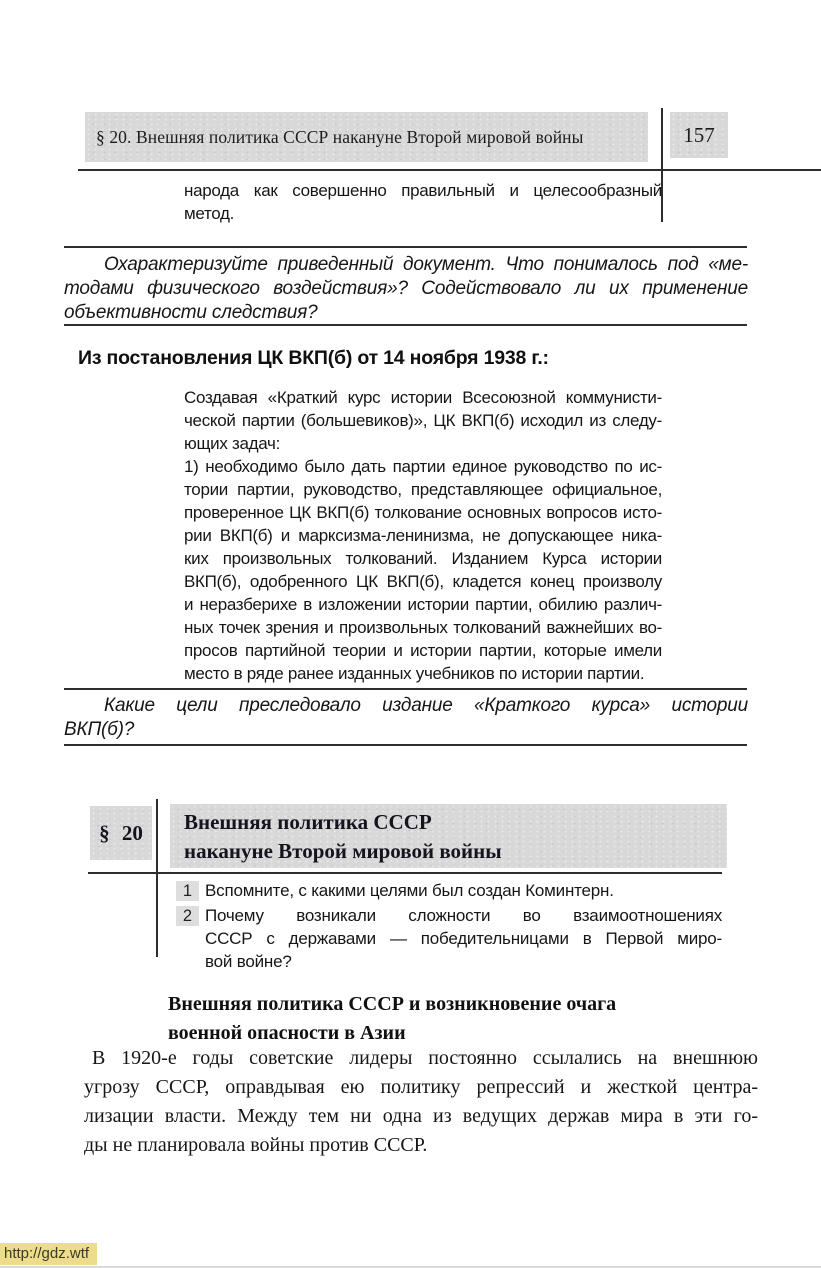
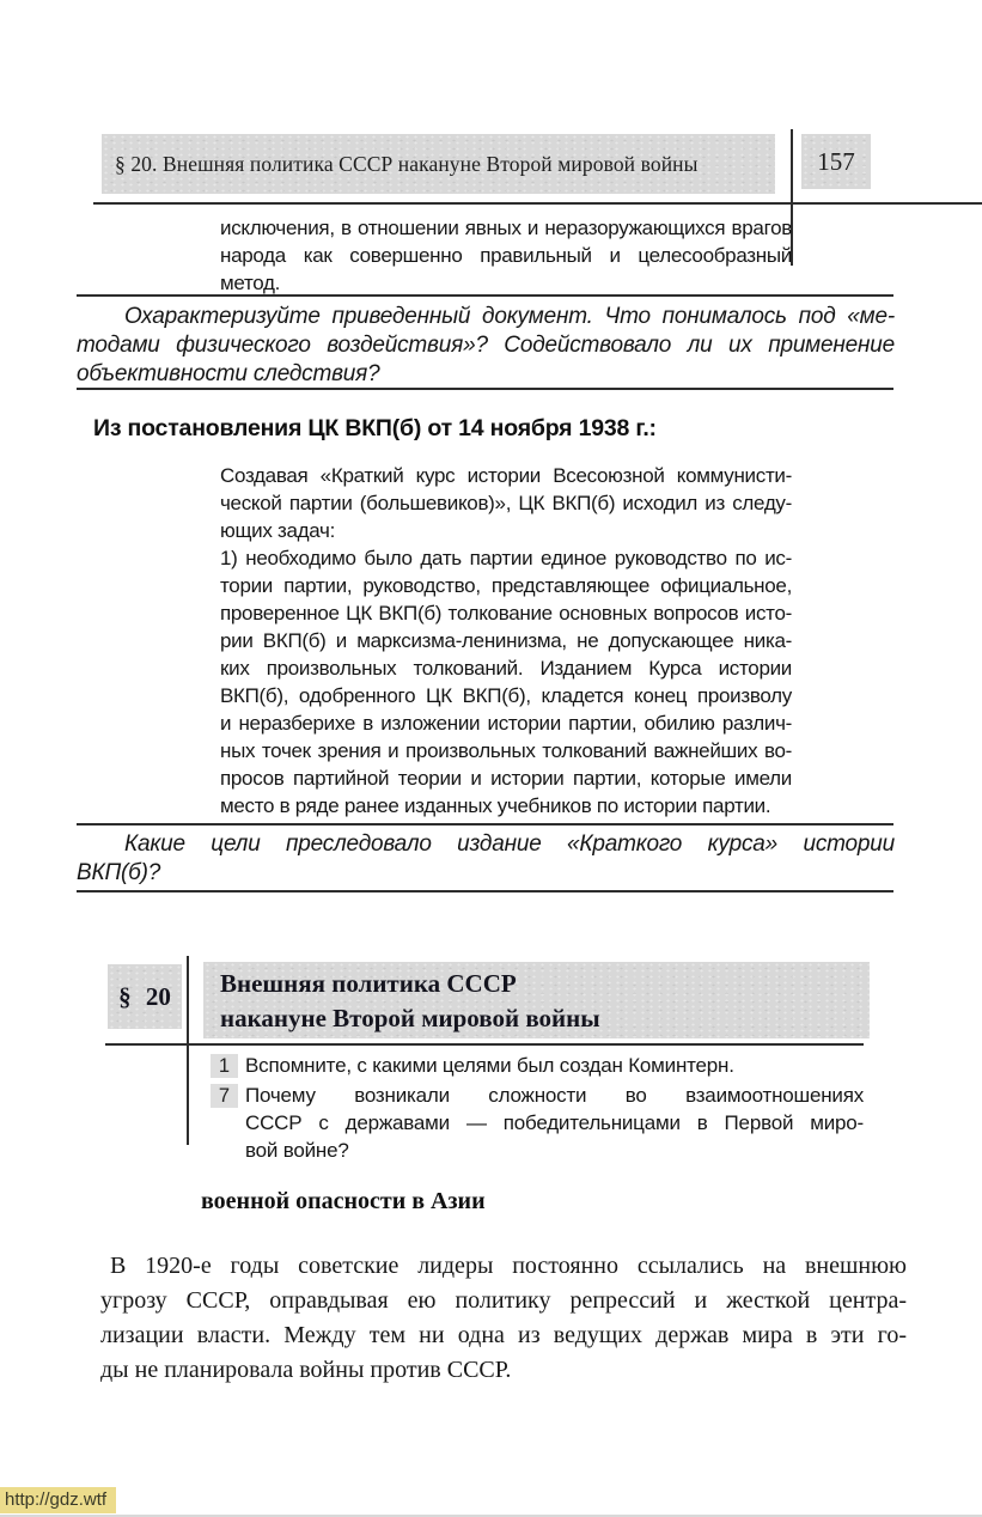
  § 20. Внешняя политика СССР накануне Второй мировой войны
  157
+ исключения, в отношении явных и неразоружающихся врагов
  народа как совершенно правильный и целесообразный метод.
  Охарактеризуйте приведенный документ. Что понималось под «ме-
  тодами физического воздействия»? Содействовало ли их применение
  объективности следствия?
  Из постановления ЦК ВКП(б) от 14 ноября 1938 г.:
  Создавая «Краткий курс истории Всесоюзной коммунисти-
  ческой партии (большевиков)», ЦК ВКП(б) исходил из следу-
  ющих задач:
  1) необходимо было дать партии единое руководство по ис-
  тории партии, руководство, представляющее официальное,
  проверенное ЦК ВКП(б) толкование основных вопросов исто-
  рии ВКП(б) и марксизма-ленинизма, не допускающее ника-
  ких произвольных толкований. Изданием Курса истории
  ВКП(б), одобренного ЦК ВКП(б), кладется конец произволу
  и неразберихе в изложении истории партии, обилию различ-
  ных точек зрения и произвольных толкований важнейших во-
  просов партийной теории и истории партии, которые имели
  место в ряде ранее изданных учебников по истории партии.
  Какие цели преследовало издание «Краткого курса» истории
  ВКП(б)?
  § 20
  Внешняя политика СССР
  накануне Второй мировой войны
  1
  Вспомните, с какими целями был создан Коминтерн.
- 2
+ 7
  Почему возникали сложности во взаимоотношениях
  СССР с державами — победительницами в Первой миро-
  вой войне?
- Внешняя политика СССР и возникновение очага
  военной опасности в Азии
  В 1920-е годы советские лидеры постоянно ссылались на внешнюю
  угрозу СССР, оправдывая ею политику репрессий и жесткой центра-
  лизации власти. Между тем ни одна из ведущих держав мира в эти го-
  ды не планировала войны против СССР.
  http://gdz.wtf
